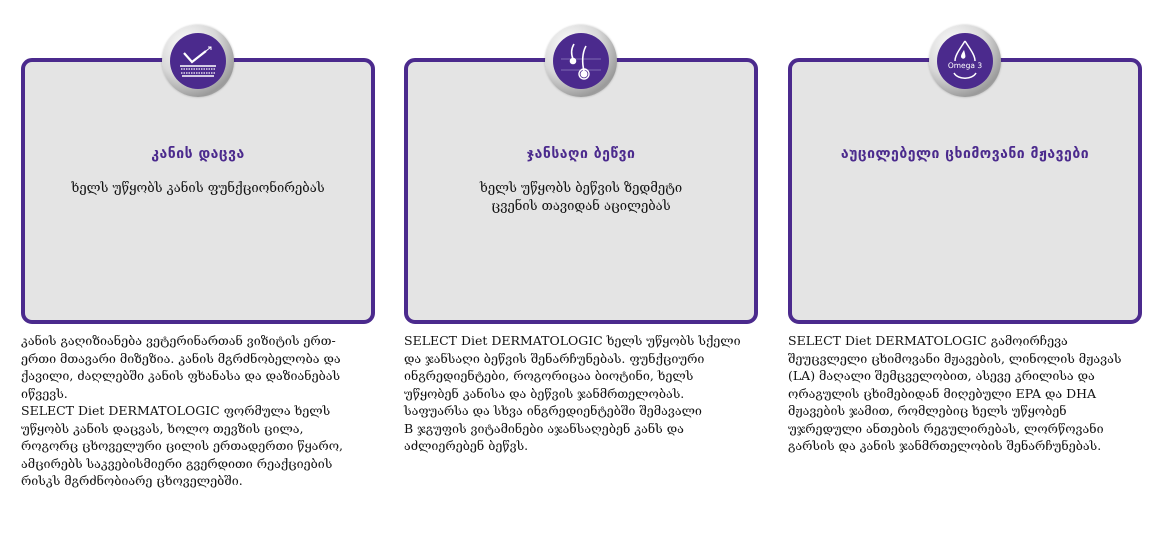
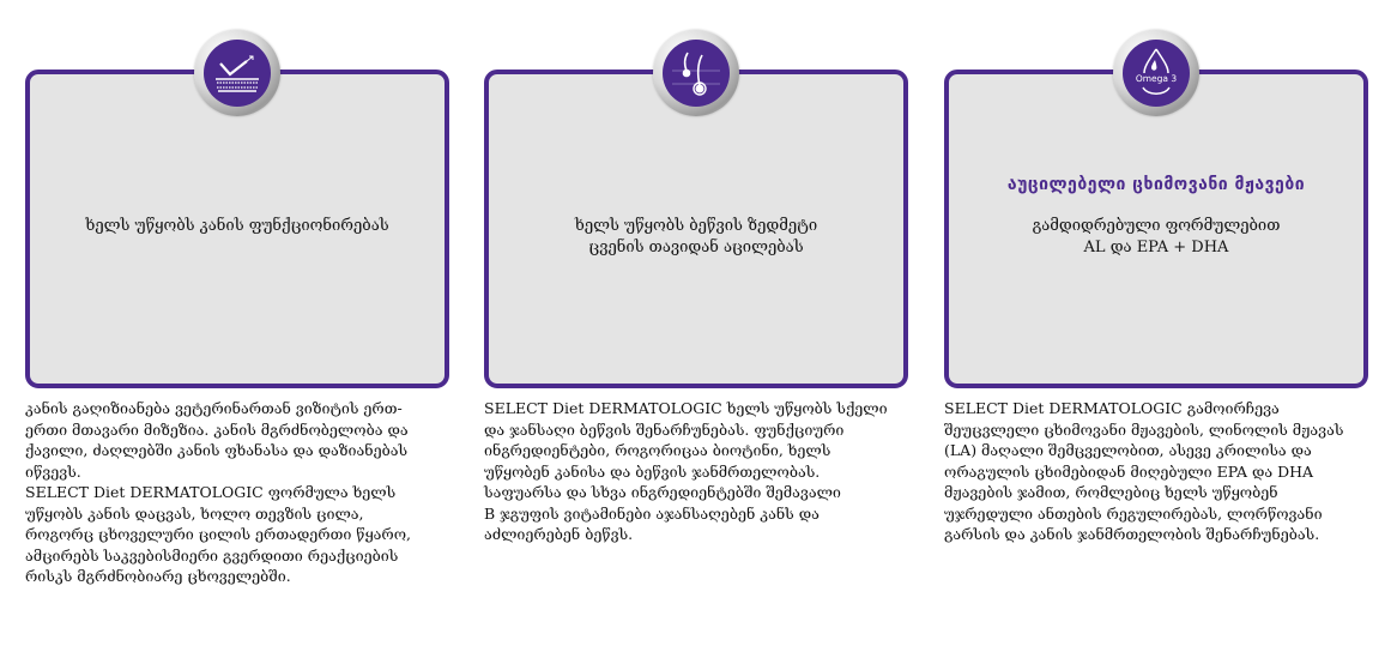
- კანის დაცვა
  ხელს უწყობს კანის ფუნქციონირებას
  კანის გაღიზიანება ვეტერინართან ვიზიტის ერთ-
  ერთი მთავარი მიზეზია. კანის მგრძნობელობა და
  ქავილი, ძაღლებში კანის ფხანასა და დაზიანებას
  იწვევს.
  SELECT Diet DERMATOLOGIC ფორმულა ხელს
  უწყობს კანის დაცვას, ხოლო თევზის ცილა,
  როგორც ცხოველური ცილის ერთადერთი წყარო,
  ამცირებს საკვებისმიერი გვერდითი რეაქციების
  რისკს მგრძნობიარე ცხოველებში.
- ჯანსაღი ბეწვი
  ხელს უწყობს ბეწვის ზედმეტი
  ცვენის თავიდან აცილებას
  SELECT Diet DERMATOLOGIC ხელს უწყობს სქელი
  და ჯანსაღი ბეწვის შენარჩუნებას. ფუნქციური
  ინგრედიენტები, როგორიცაა ბიოტინი, ხელს
  უწყობენ კანისა და ბეწვის ჯანმრთელობას.
  საფუარსა და სხვა ინგრედიენტებში შემავალი
  B ჯგუფის ვიტამინები აჯანსაღებენ კანს და
  აძლიერებენ ბეწვს.
  Omega 3
  აუცილებელი ცხიმოვანი მჟავები
+ გამდიდრებული ფორმულებით
+ AL და EPA + DHA
  SELECT Diet DERMATOLOGIC გამოირჩევა
  შეუცვლელი ცხიმოვანი მჟავების, ლინოლის მჟავას
  (LA) მაღალი შემცველობით, ასევე კრილისა და
  ორაგულის ცხიმებიდან მიღებული EPA და DHA
  მჟავების ჯამით, რომლებიც ხელს უწყობენ
  უჯრედული ანთების რეგულირებას, ლორწოვანი
  გარსის და კანის ჯანმრთელობის შენარჩუნებას.
